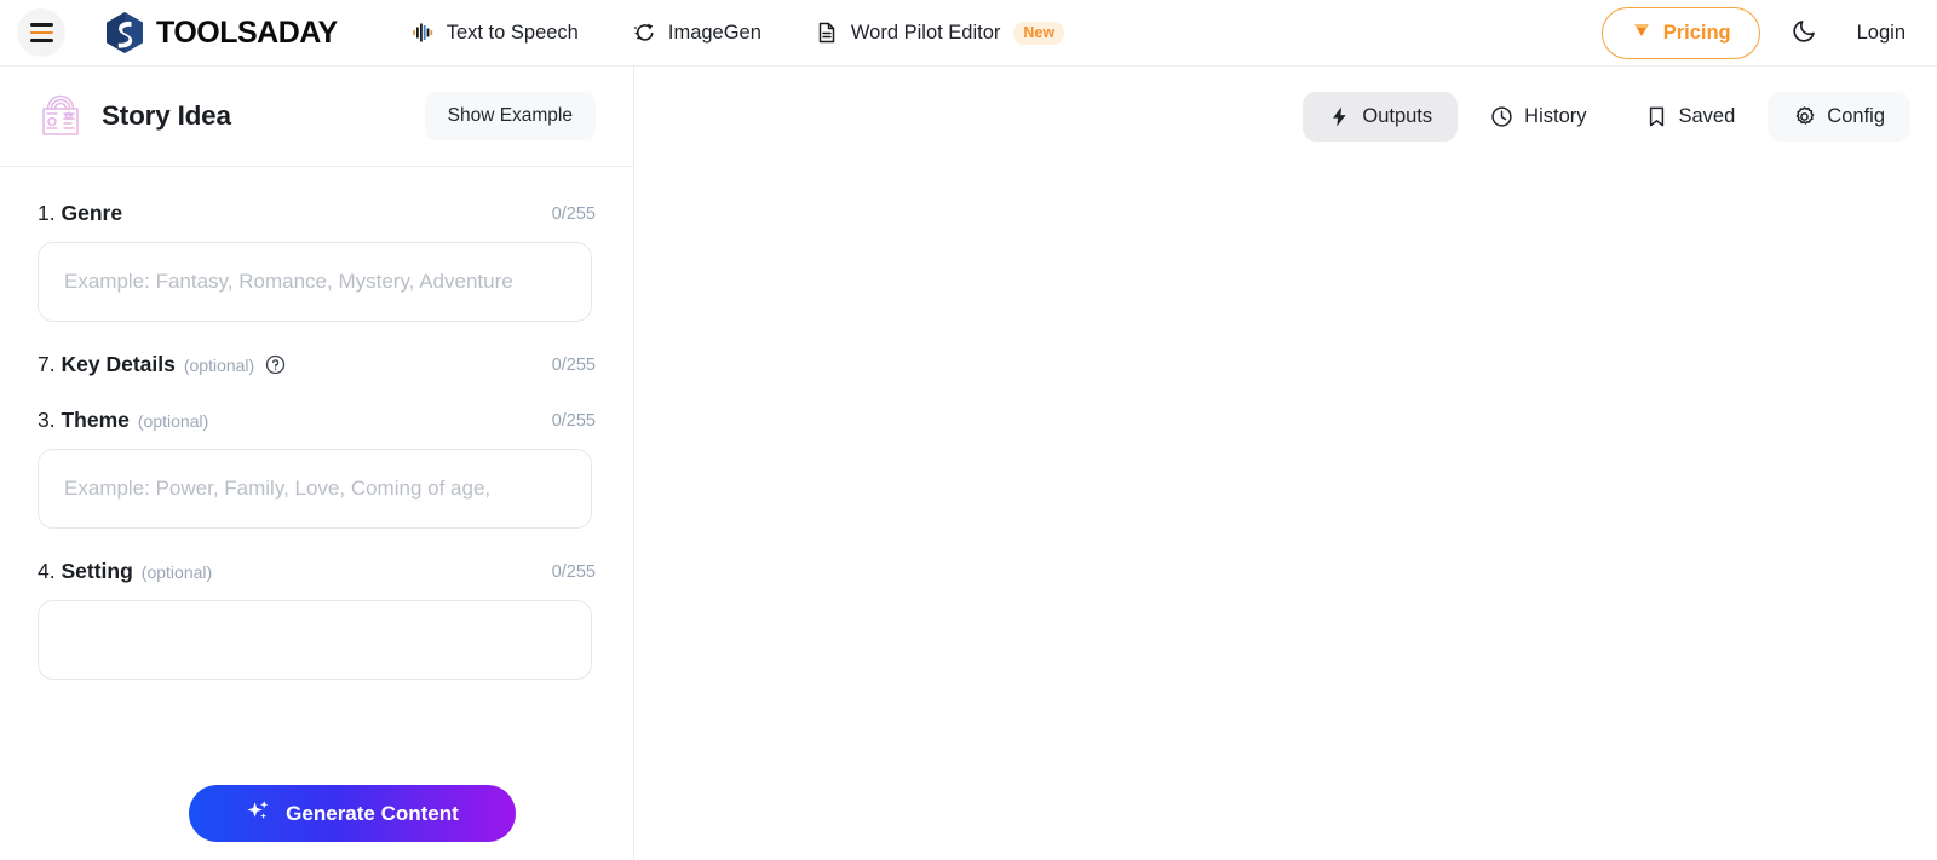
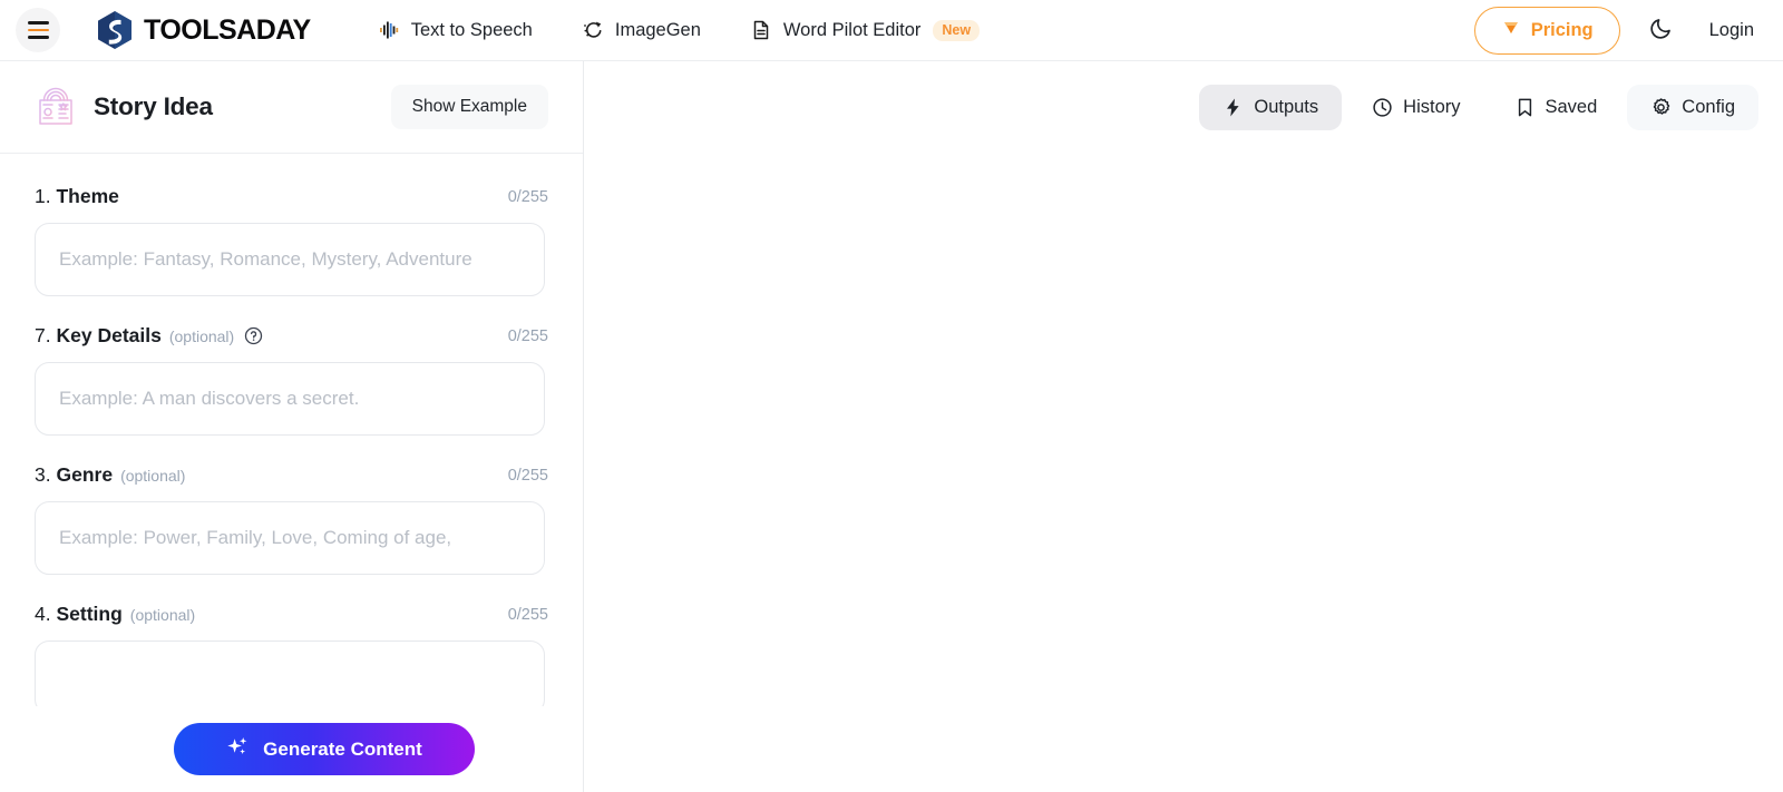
  TOOLSADAY
  Text to Speech
  ImageGen
  Word Pilot Editor
  New
  Pricing
  Login
  Story Idea
  Show Example
- 1. Genre
+ 1. Theme
  0/255
  Example: Fantasy, Romance, Mystery, Adventure
  7. Key Details
  (optional)
  0/255
+ Example: A man discovers a secret.
- 3. Theme
+ 3. Genre
  (optional)
  0/255
  Example: Power, Family, Love, Coming of age,
  4. Setting
  (optional)
  0/255
  Generate Content
  Outputs
  History
  Saved
  Config
